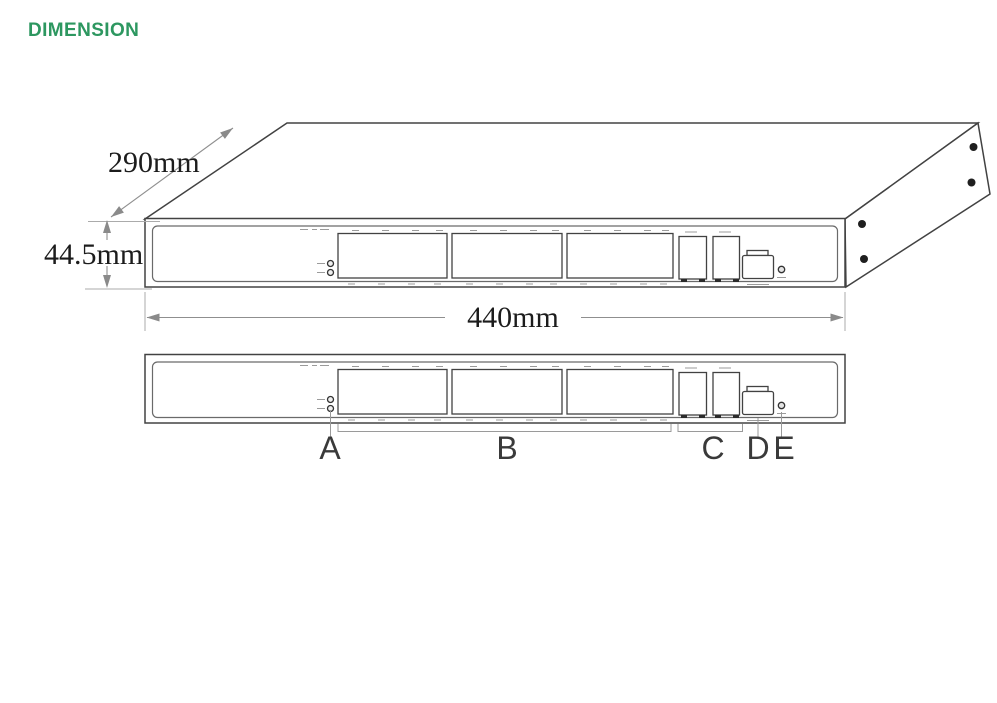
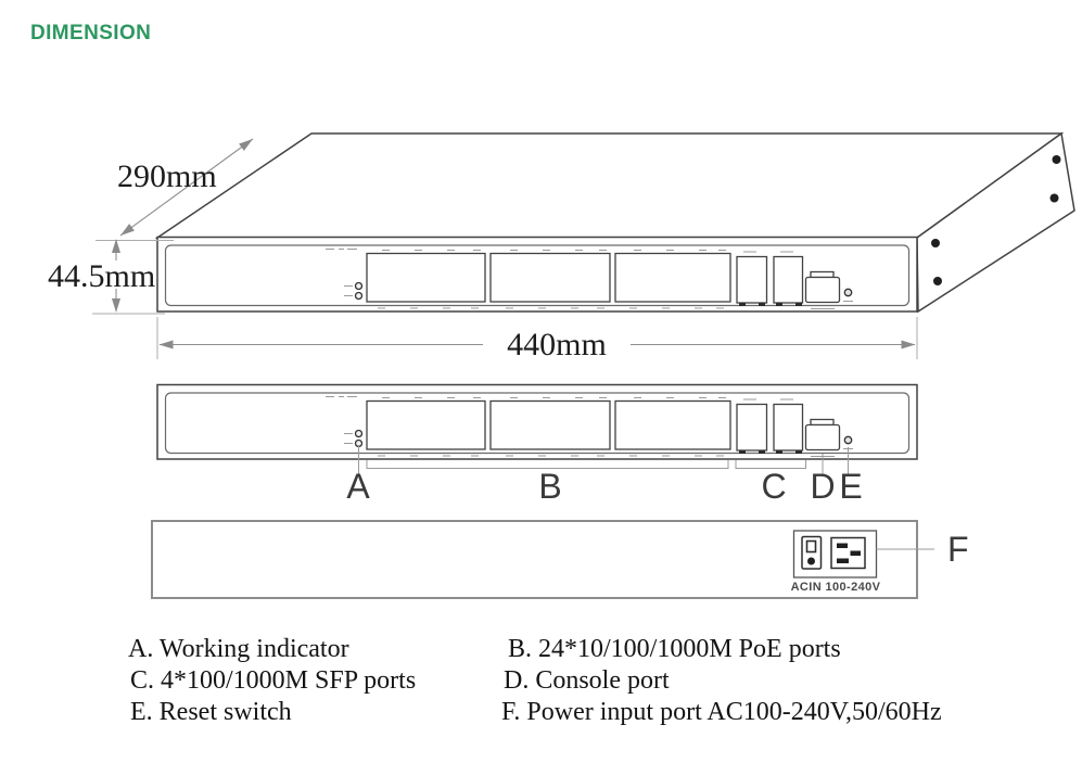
  DIMENSION
  290mm
  44.5mm
  440mm
  A
  B
  C
  D
  E
+ ACIN 100-240V
+ F
+ A. Working indicator
+ B. 24*10/100/1000M PoE ports
+ C. 4*100/1000M SFP ports
+ D. Console port
+ E. Reset switch
+ F. Power input port AC100-240V,50/60Hz
